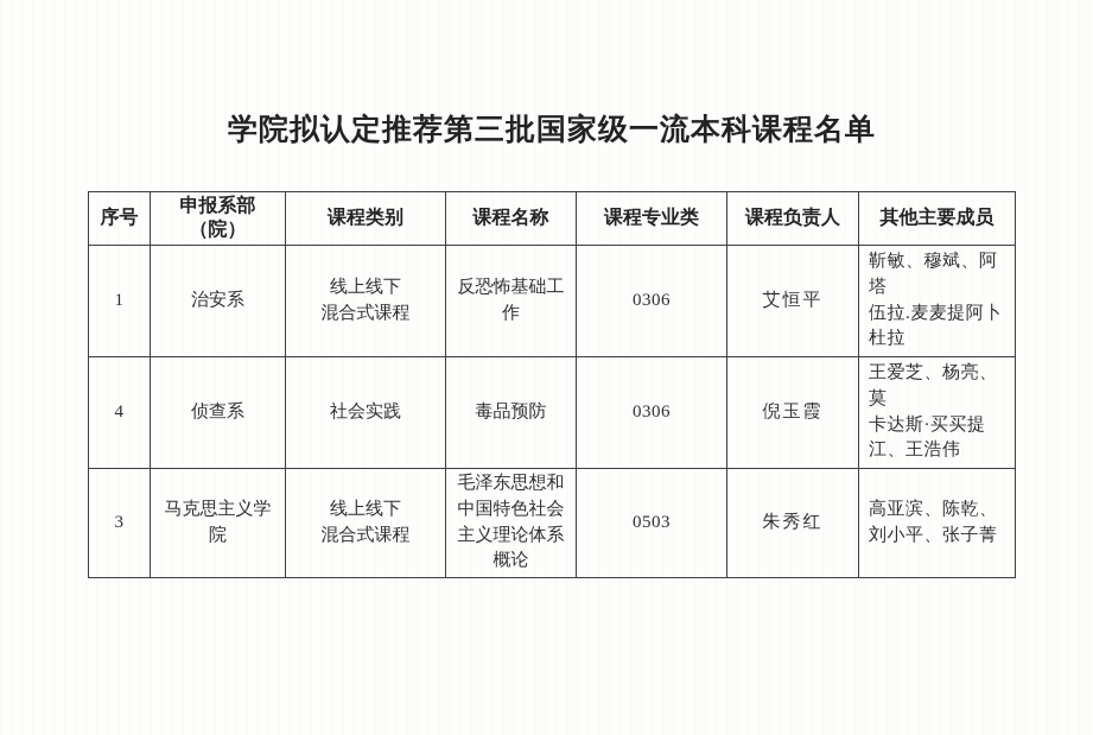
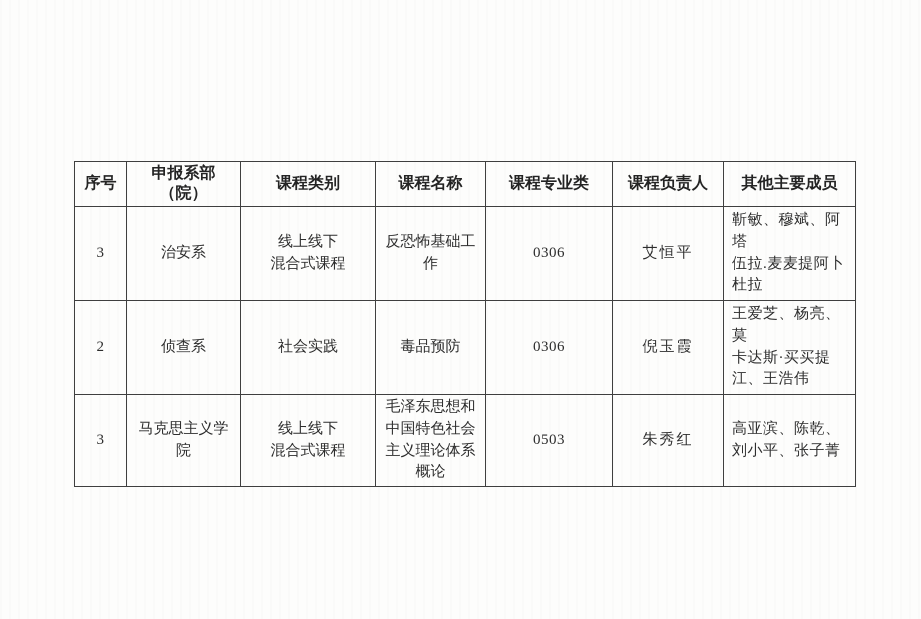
- 学院拟认定推荐第三批国家级一流本科课程名单
  序号	申报系部 （院）	课程类别	课程名称	课程专业类	课程负责人	其他主要成员
- 1	治安系	线上线下 混合式课程	反恐怖基础工 作	0306	艾恒平	靳敏、穆斌、阿塔 伍拉.麦麦提阿卜 杜拉
+ 3	治安系	线上线下 混合式课程	反恐怖基础工 作	0306	艾恒平	靳敏、穆斌、阿塔 伍拉.麦麦提阿卜 杜拉
- 4	侦查系	社会实践	毒品预防	0306	倪玉霞	王爱芝、杨亮、莫 卡达斯·买买提 江、王浩伟
+ 2	侦查系	社会实践	毒品预防	0306	倪玉霞	王爱芝、杨亮、莫 卡达斯·买买提 江、王浩伟
  3	马克思主义学 院	线上线下 混合式课程	毛泽东思想和 中国特色社会 主义理论体系 概论	0503	朱秀红	高亚滨、陈乾、 刘小平、张子菁
